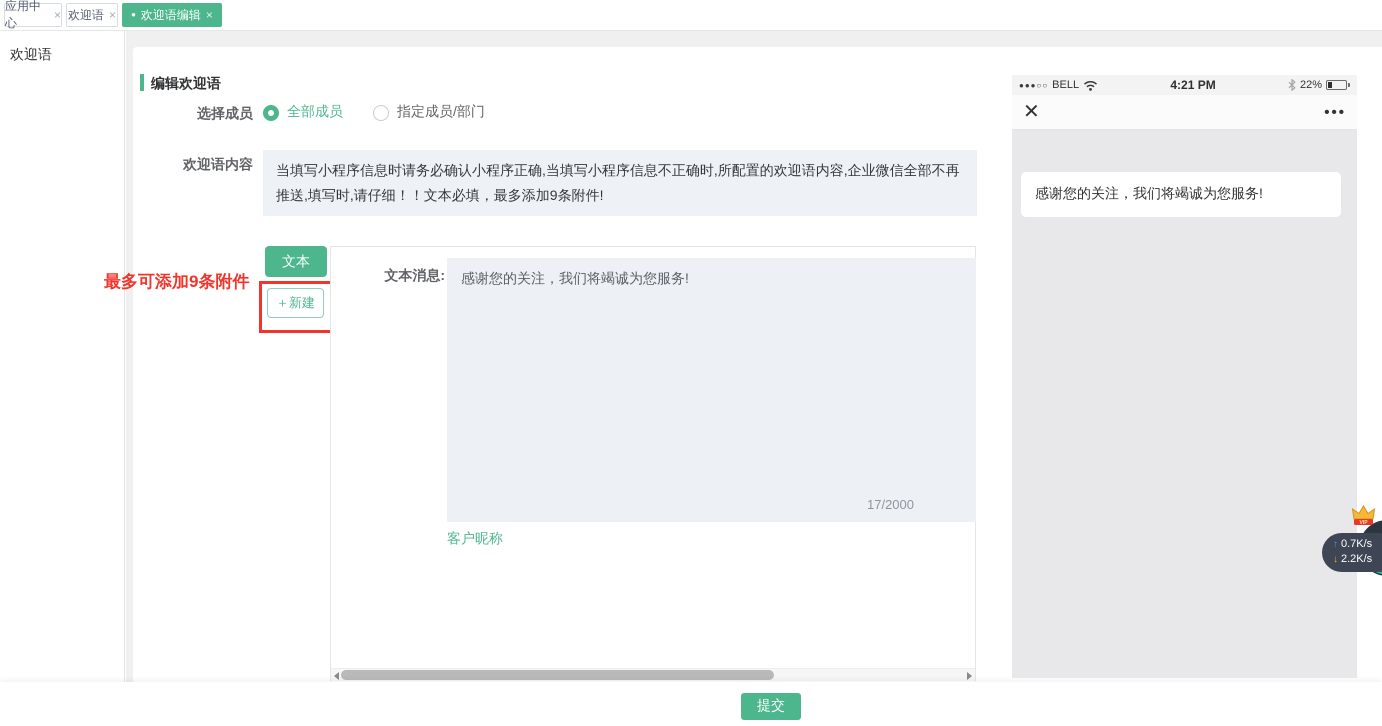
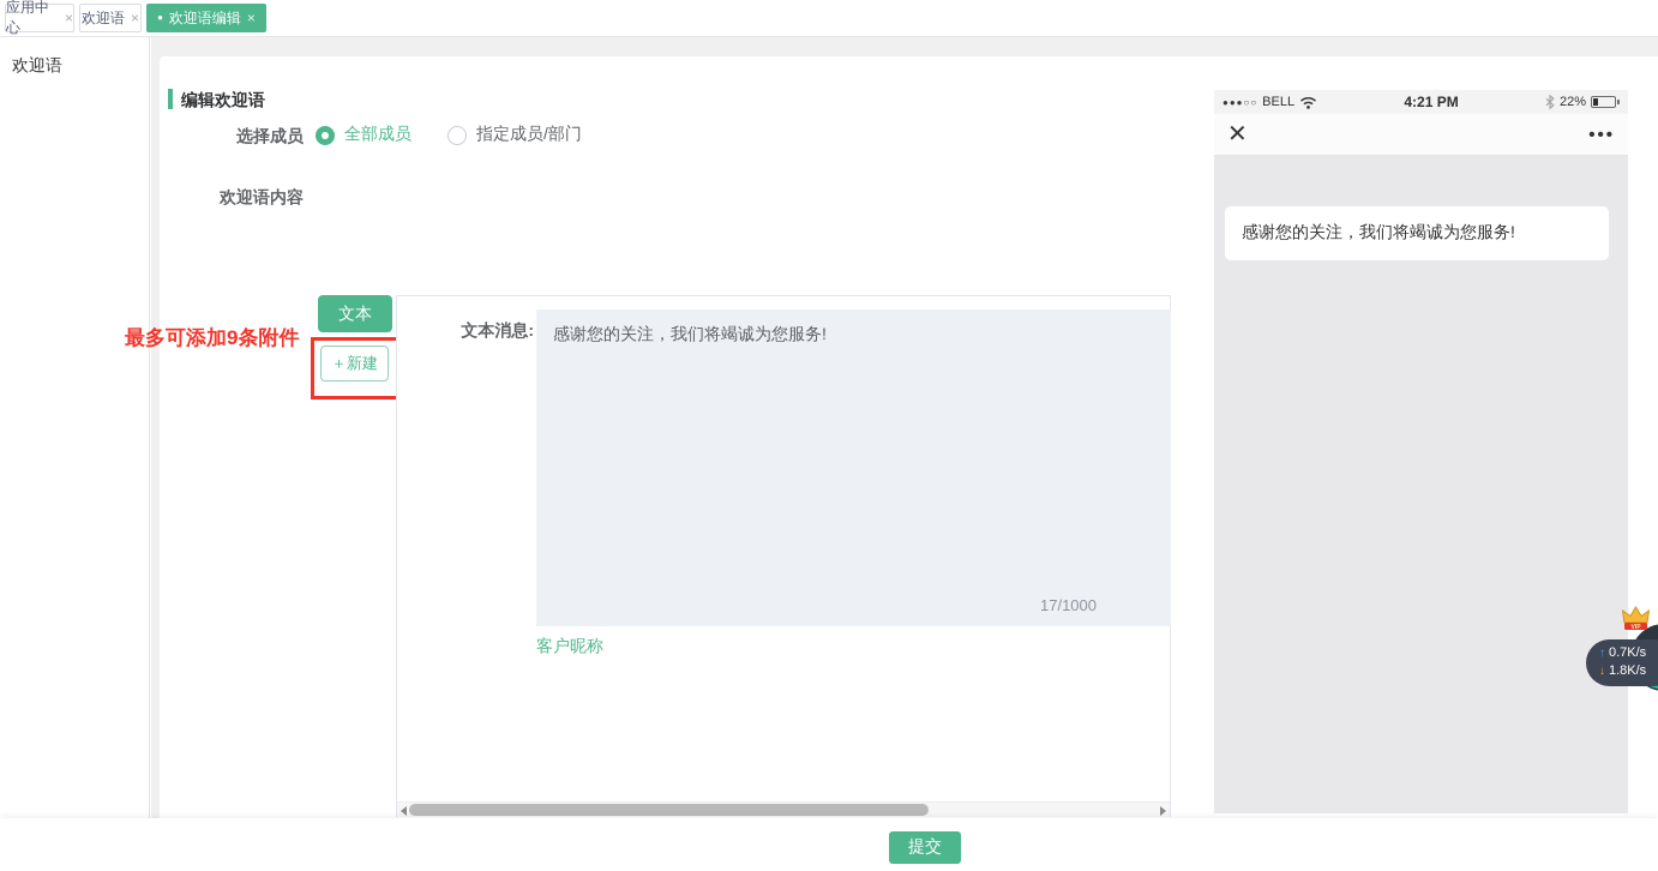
  应用中心
  ×
  欢迎语
  ×
  ●
  欢迎语编辑
  ×
  欢迎语
  编辑欢迎语
  选择成员
  全部成员
  指定成员/部门
  欢迎语内容
- 当填写小程序信息时请务必确认小程序正确,当填写小程序信息不正确时,所配置的欢迎语内容,企业微信全部不再推送,填写时,请仔细！！文本必填，最多添加9条附件!
  最多可添加9条附件
  文本
  ＋新建
  文本消息:
  感谢您的关注，我们将竭诚为您服务!
- 17/2000
+ 17/1000
  客户昵称
  提交
  ●●●○○
  BELL
  4:21 PM
  22%
  ✕
  •••
  感谢您的关注，我们将竭诚为您服务!
  ↑
  0.7K/s
  ↓
- 2.2K/s
+ 1.8K/s
